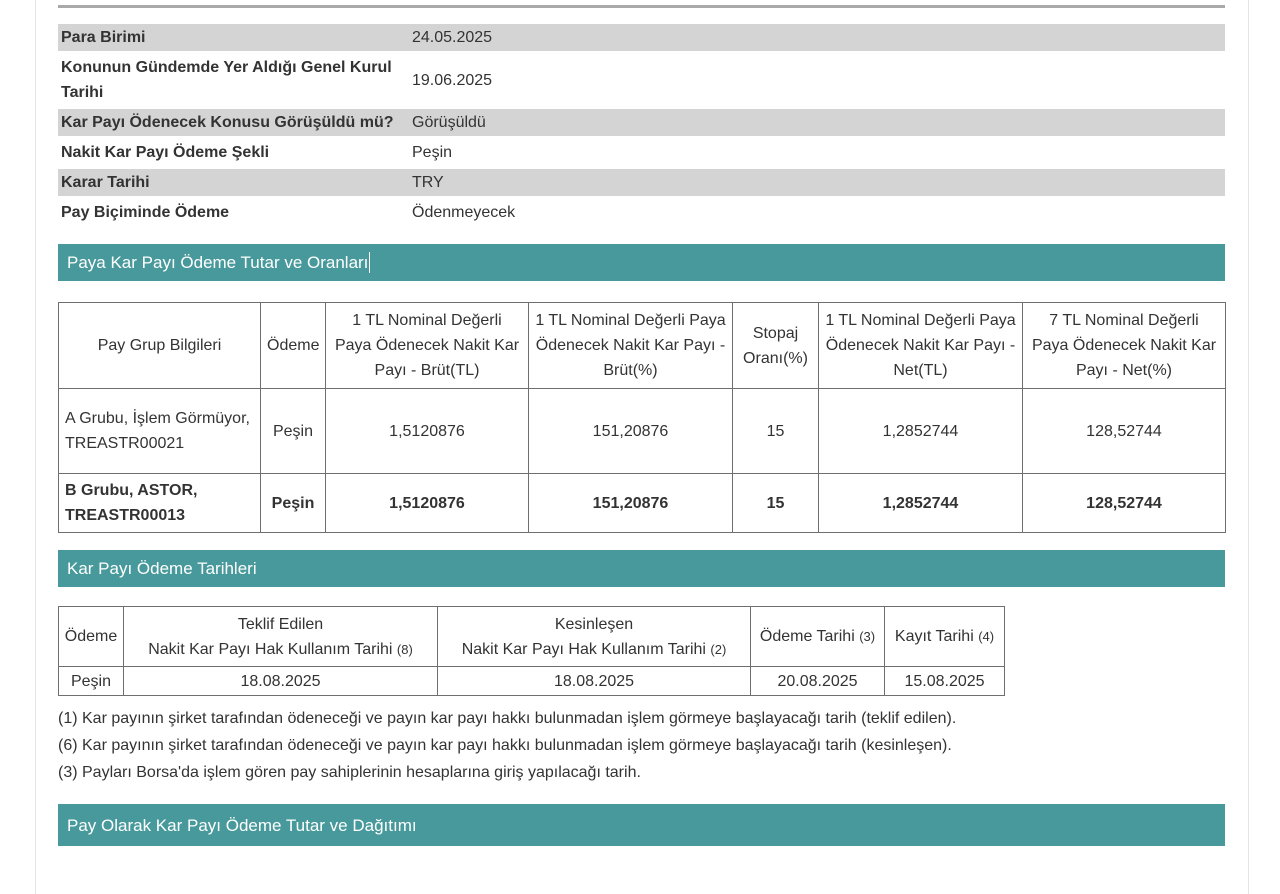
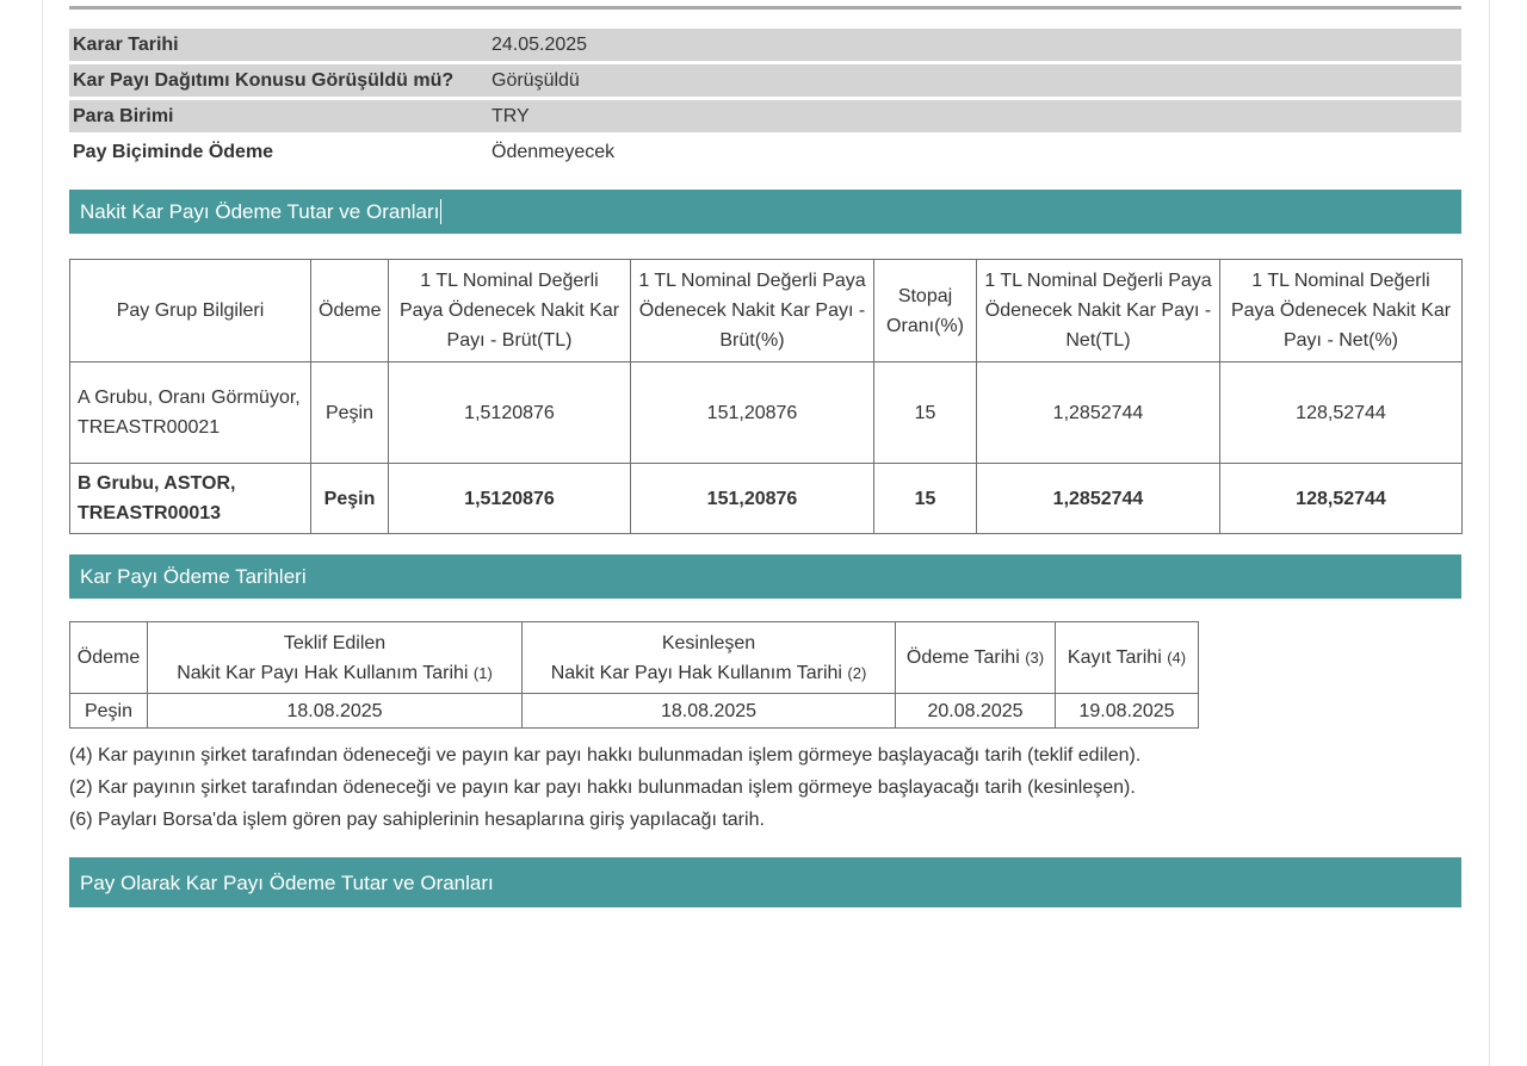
- Para Birimi
+ Karar Tarihi
  24.05.2025
- Konunun Gündemde Yer Aldığı Genel Kurul Tarihi
- 19.06.2025
- Kar Payı Ödenecek Konusu Görüşüldü mü?
+ Kar Payı Dağıtımı Konusu Görüşüldü mü?
  Görüşüldü
- Nakit Kar Payı Ödeme Şekli
- Peşin
- Karar Tarihi
+ Para Birimi
  TRY
  Pay Biçiminde Ödeme
  Ödenmeyecek
- Paya Kar Payı Ödeme Tutar ve Oranları
+ Nakit Kar Payı Ödeme Tutar ve Oranları
- Pay Grup Bilgileri	Ödeme	1 TL Nominal Değerli Paya Ödenecek Nakit Kar Payı - Brüt(TL)	1 TL Nominal Değerli Paya Ödenecek Nakit Kar Payı - Brüt(%)	Stopaj Oranı(%)	1 TL Nominal Değerli Paya Ödenecek Nakit Kar Payı - Net(TL)	7 TL Nominal Değerli Paya Ödenecek Nakit Kar Payı - Net(%)
+ Pay Grup Bilgileri	Ödeme	1 TL Nominal Değerli Paya Ödenecek Nakit Kar Payı - Brüt(TL)	1 TL Nominal Değerli Paya Ödenecek Nakit Kar Payı - Brüt(%)	Stopaj Oranı(%)	1 TL Nominal Değerli Paya Ödenecek Nakit Kar Payı - Net(TL)	1 TL Nominal Değerli Paya Ödenecek Nakit Kar Payı - Net(%)
- A Grubu, İşlem Görmüyor, TREASTR00021	Peşin	1,5120876	151,20876	15	1,2852744	128,52744
+ A Grubu, Oranı Görmüyor, TREASTR00021	Peşin	1,5120876	151,20876	15	1,2852744	128,52744
  B Grubu, ASTOR, TREASTR00013	Peşin	1,5120876	151,20876	15	1,2852744	128,52744
  Kar Payı Ödeme Tarihleri
- Ödeme	Teklif Edilen Nakit Kar Payı Hak Kullanım Tarihi (8)	Kesinleşen Nakit Kar Payı Hak Kullanım Tarihi (2)	Ödeme Tarihi (3)	Kayıt Tarihi (4)
+ Ödeme	Teklif Edilen Nakit Kar Payı Hak Kullanım Tarihi (1)	Kesinleşen Nakit Kar Payı Hak Kullanım Tarihi (2)	Ödeme Tarihi (3)	Kayıt Tarihi (4)
- Peşin	18.08.2025	18.08.2025	20.08.2025	15.08.2025
+ Peşin	18.08.2025	18.08.2025	20.08.2025	19.08.2025
- (1) Kar payının şirket tarafından ödeneceği ve payın kar payı hakkı bulunmadan işlem görmeye başlayacağı tarih (teklif edilen).
+ (4) Kar payının şirket tarafından ödeneceği ve payın kar payı hakkı bulunmadan işlem görmeye başlayacağı tarih (teklif edilen).
- (6) Kar payının şirket tarafından ödeneceği ve payın kar payı hakkı bulunmadan işlem görmeye başlayacağı tarih (kesinleşen).
+ (2) Kar payının şirket tarafından ödeneceği ve payın kar payı hakkı bulunmadan işlem görmeye başlayacağı tarih (kesinleşen).
- (3) Payları Borsa'da işlem gören pay sahiplerinin hesaplarına giriş yapılacağı tarih.
+ (6) Payları Borsa'da işlem gören pay sahiplerinin hesaplarına giriş yapılacağı tarih.
- Pay Olarak Kar Payı Ödeme Tutar ve Dağıtımı
+ Pay Olarak Kar Payı Ödeme Tutar ve Oranları
